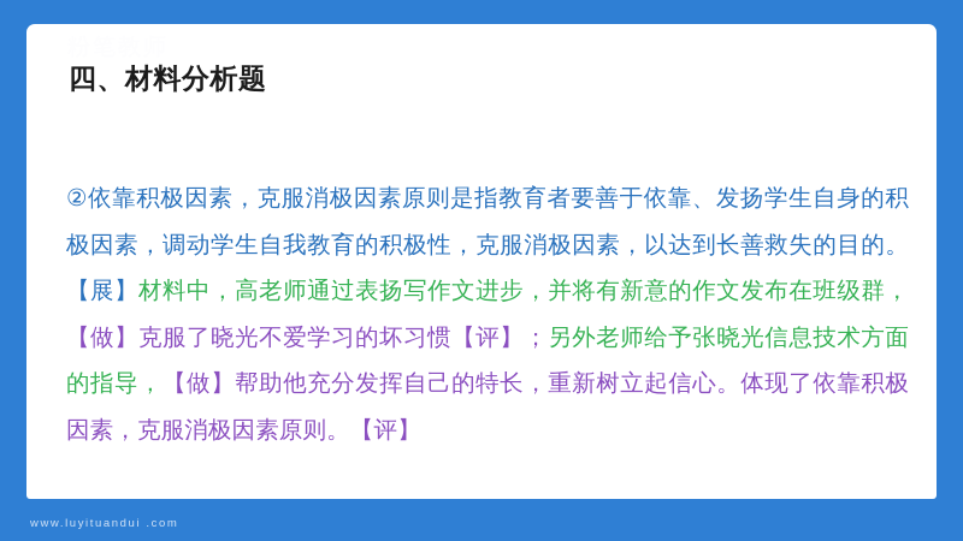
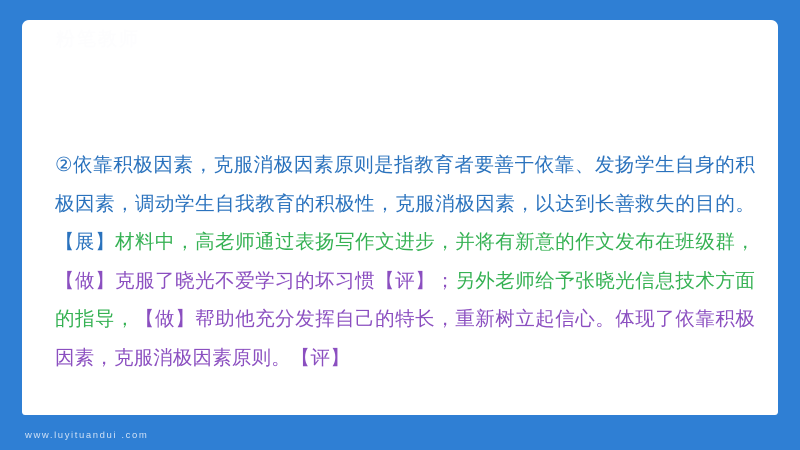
- 四、材料分析题
  ②依靠积极因素，克服消极因素原则是指教育者要善于依靠、发扬学生自身的积极因素，调动学生自我教育的积极性，克服消极因素，以达到长善救失的目的。【展】材料中，高老师通过表扬写作文进步，并将有新意的作文发布在班级群，【做】克服了晓光不爱学习的坏习惯【评】；另外老师给予张晓光信息技术方面的指导，【做】帮助他充分发挥自己的特长，重新树立起信心。体现了依靠积极因素，克服消极因素原则。【评】
  www.luyituandui .com
